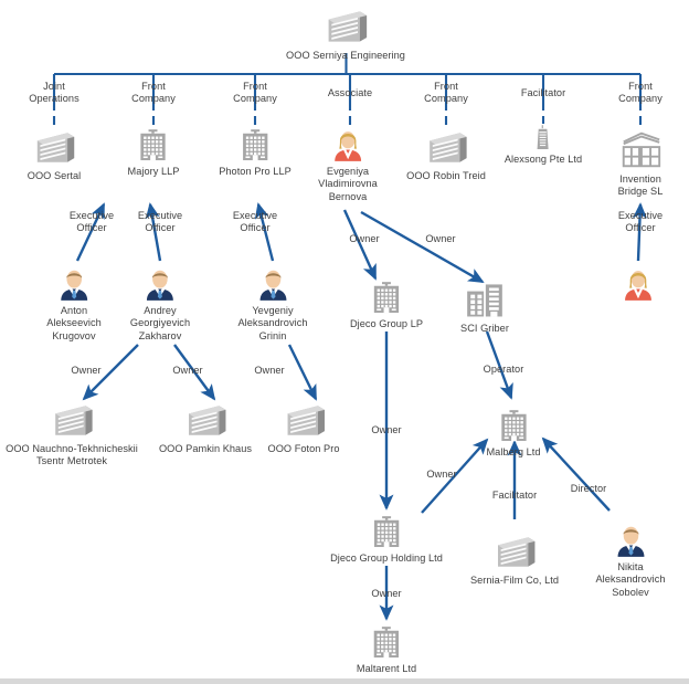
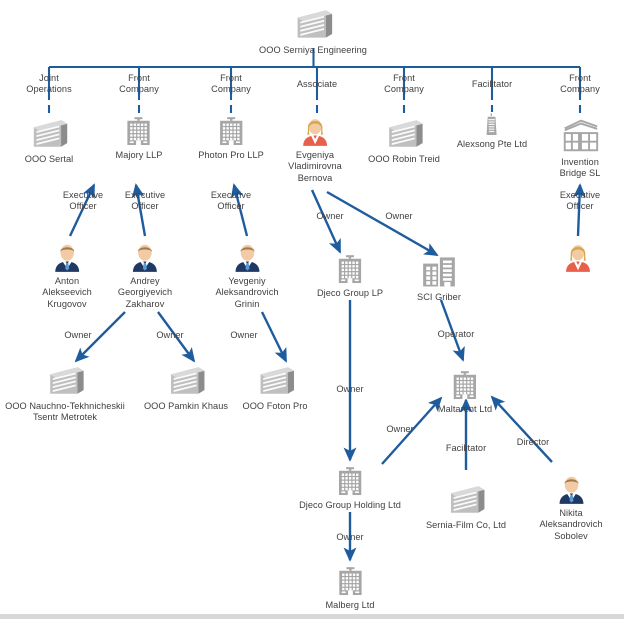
  OOO Serniya Engineering
  OOO Sertal
  Majory LLP
  Photon Pro LLP
  Evgeniya
  Vladimirovna
  Bernova
  OOO Robin Treid
  Alexsong Pte Ltd
  Invention Bridge SL
  Anton
  Alekseevich
  Krugovov
  Andrey
  Georgiyevich
  Zakharov
  Yevgeniy
  Aleksandrovich
  Grinin
  Djeco Group LP
  SCI Griber
  OOO Nauchno-Tekhnicheskii
  Tsentr Metrotek
  OOO Pamkin Khaus
  OOO Foton Pro
- Malberg Ltd
+ Maltarent Ltd
  Djeco Group Holding Ltd
  Sernia-Film Co, Ltd
  Nikita
  Aleksandrovich
  Sobolev
- Maltarent Ltd
+ Malberg Ltd
  Joint
  Operations
  Front
  Company
  Front
  Company
  Associate
  Front
  Company
  Facilitator
  Front
  Company
  Executive
  Officer
  Executive
  Officer
  Executive
  Officer
  Executive
  Officer
  Owner
  Owner
  Owner
  Owner
  Owner
  Operator
  Owner
  Owner
  Facilitator
  Director
  Owner
